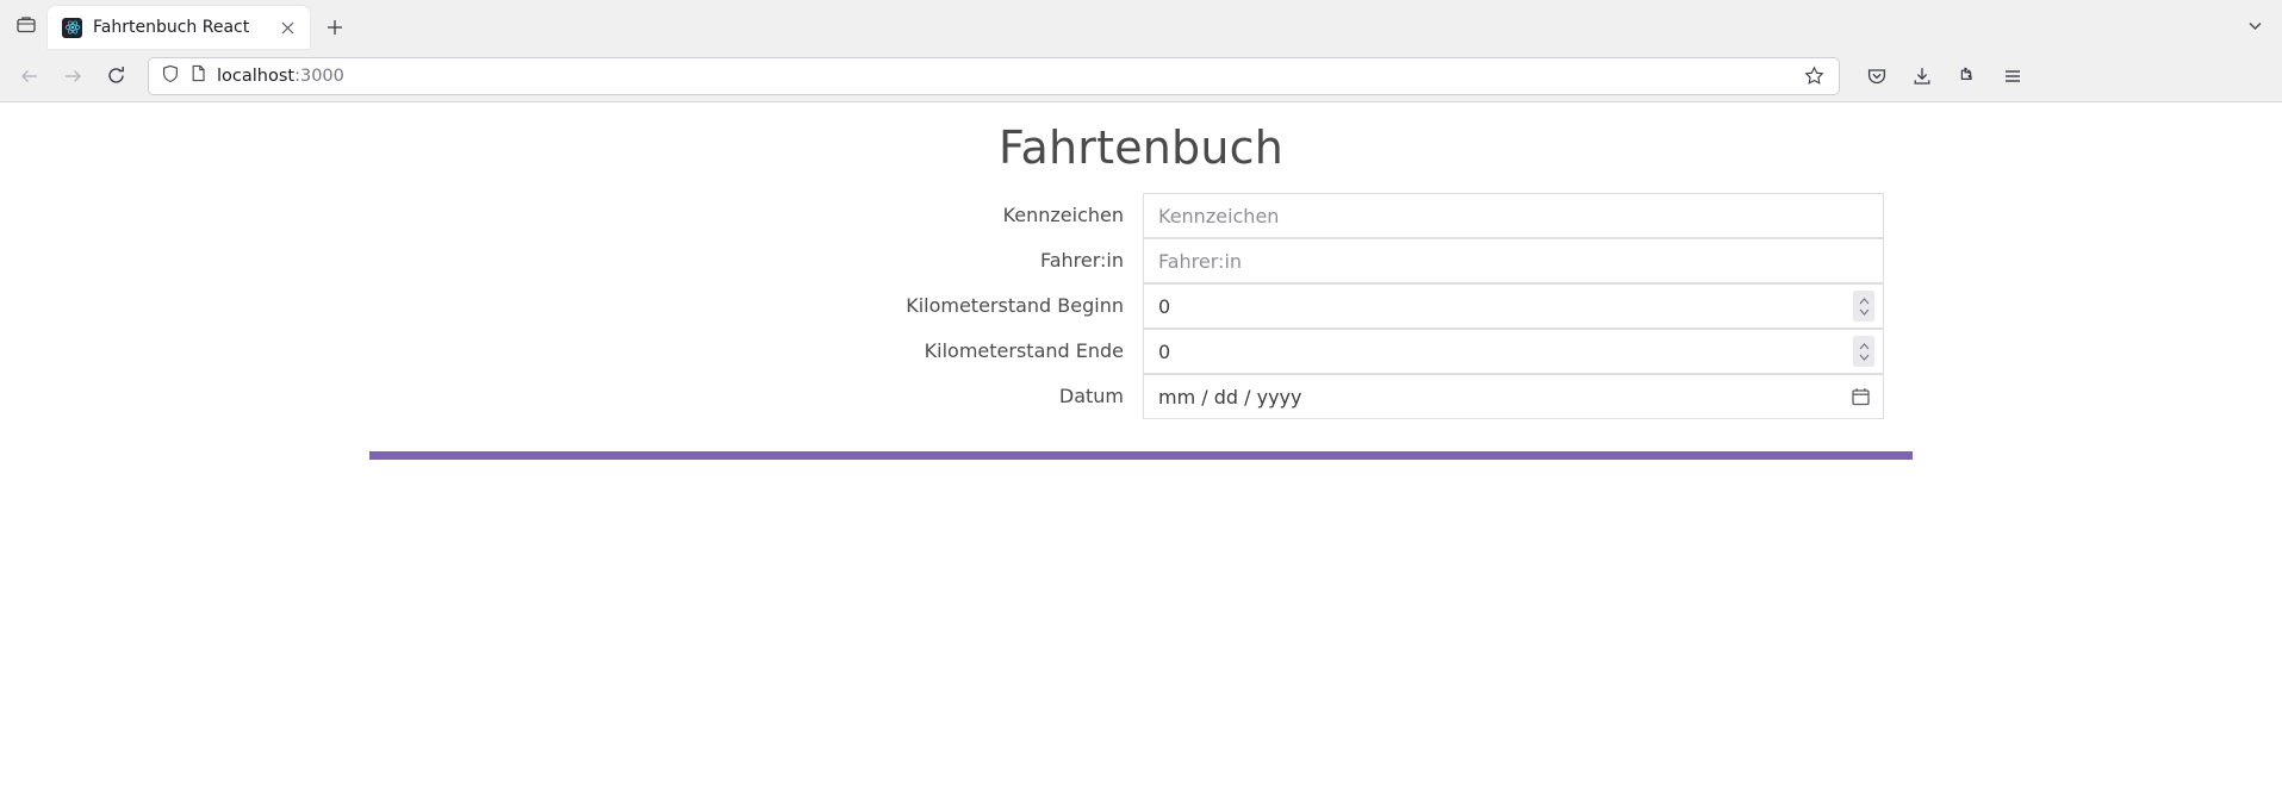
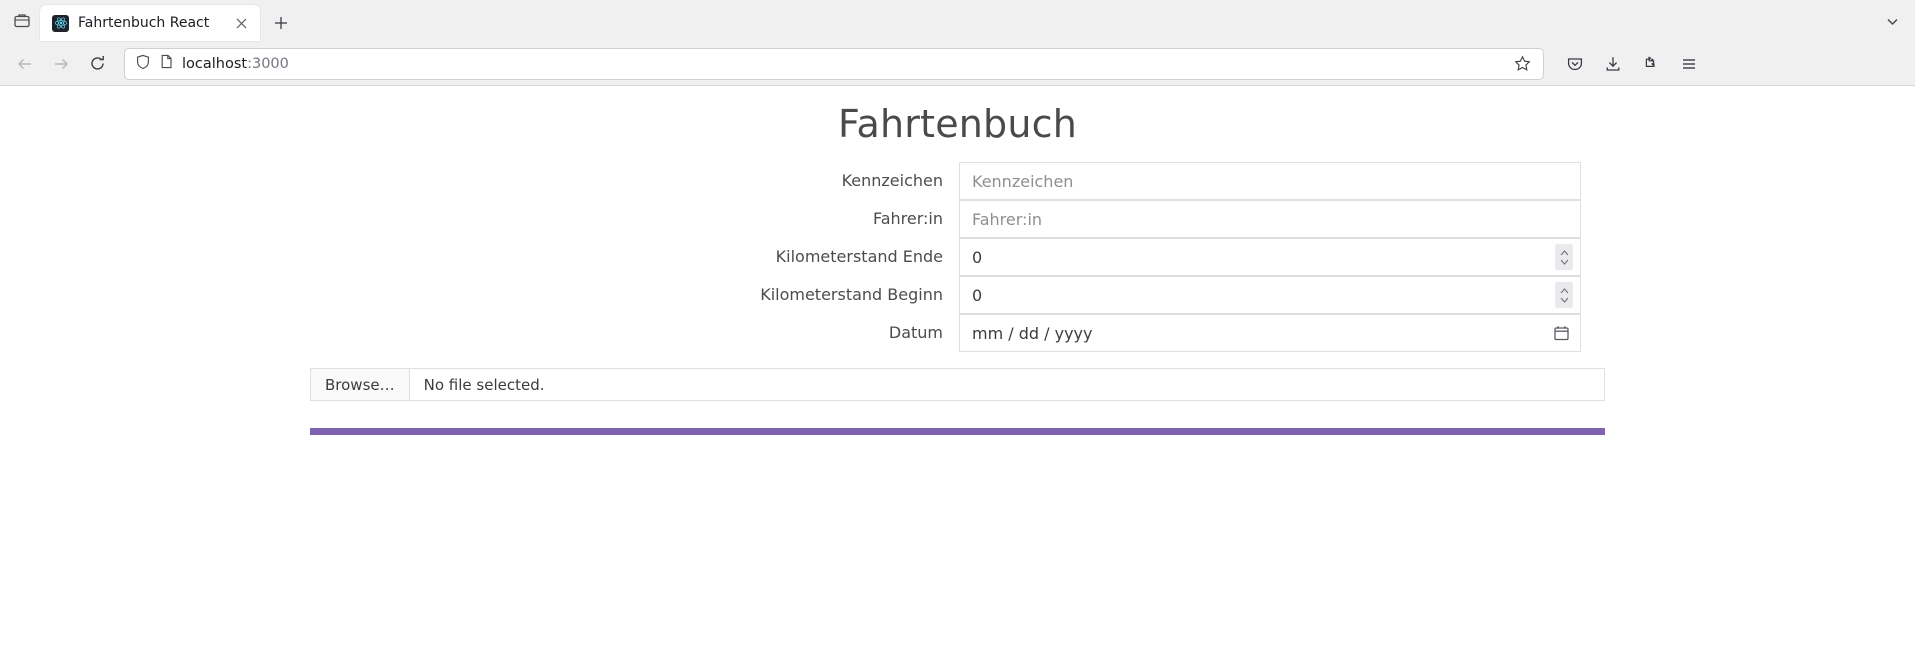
  Fahrtenbuch React
  localhost:3000
  Fahrtenbuch
  Kennzeichen
  Kennzeichen
  Fahrer:in
  Fahrer:in
- Kilometerstand Beginn
+ Kilometerstand Ende
  0
- Kilometerstand Ende
+ Kilometerstand Beginn
  0
  Datum
  mm / dd / yyyy
+ Browse…
+ No file selected.
